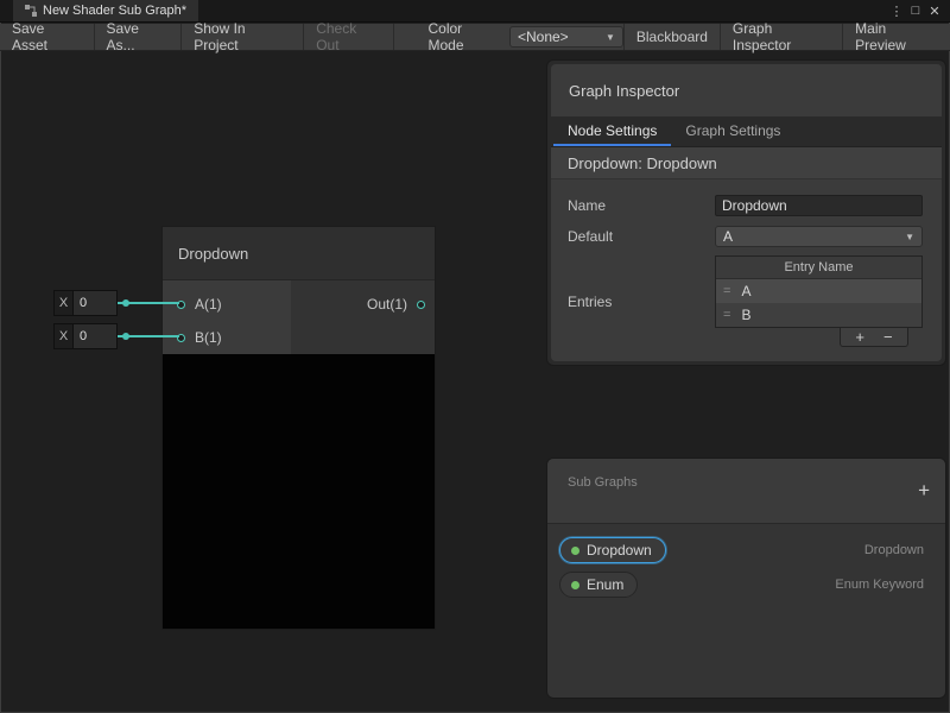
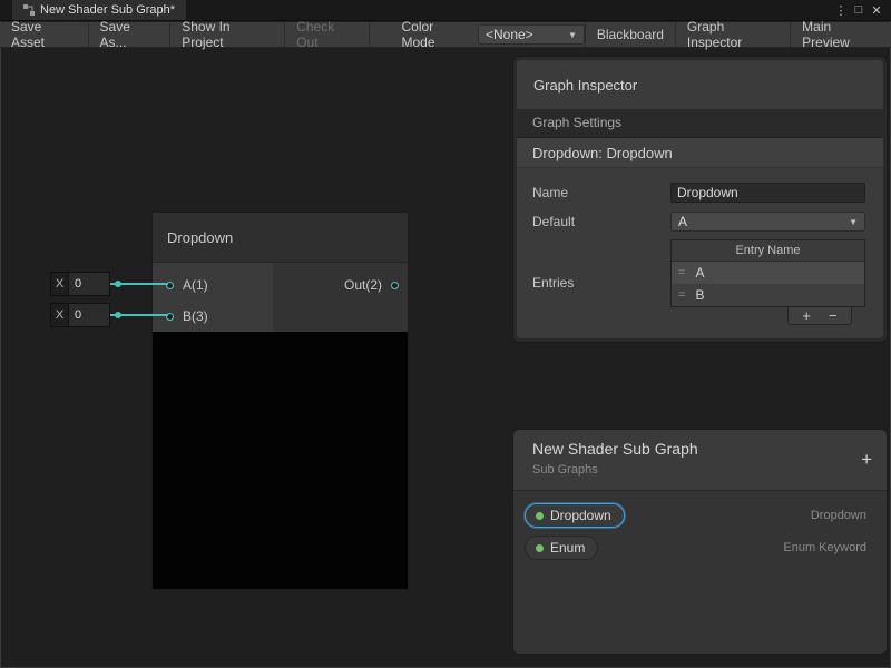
  New Shader Sub Graph*
  ⋮
  □
  ✕
  Save Asset
  Save As...
  Show In Project
  Check Out
  Color Mode
  <None>
  ▼
  Blackboard
  Graph Inspector
  Main Preview
  Dropdown
  A(1)
- B(1)
+ B(3)
- Out(1)
+ Out(2)
  X
  0
  X
  0
  Graph Inspector
- Node Settings
  Graph Settings
  Dropdown: Dropdown
  Name
  Dropdown
  Default
  A
  ▼
  Entries
  Entry Name
  =
  A
  =
  B
  +
  −
+ New Shader Sub Graph
  Sub Graphs
  +
  Dropdown
  Dropdown
  Enum
  Enum Keyword
